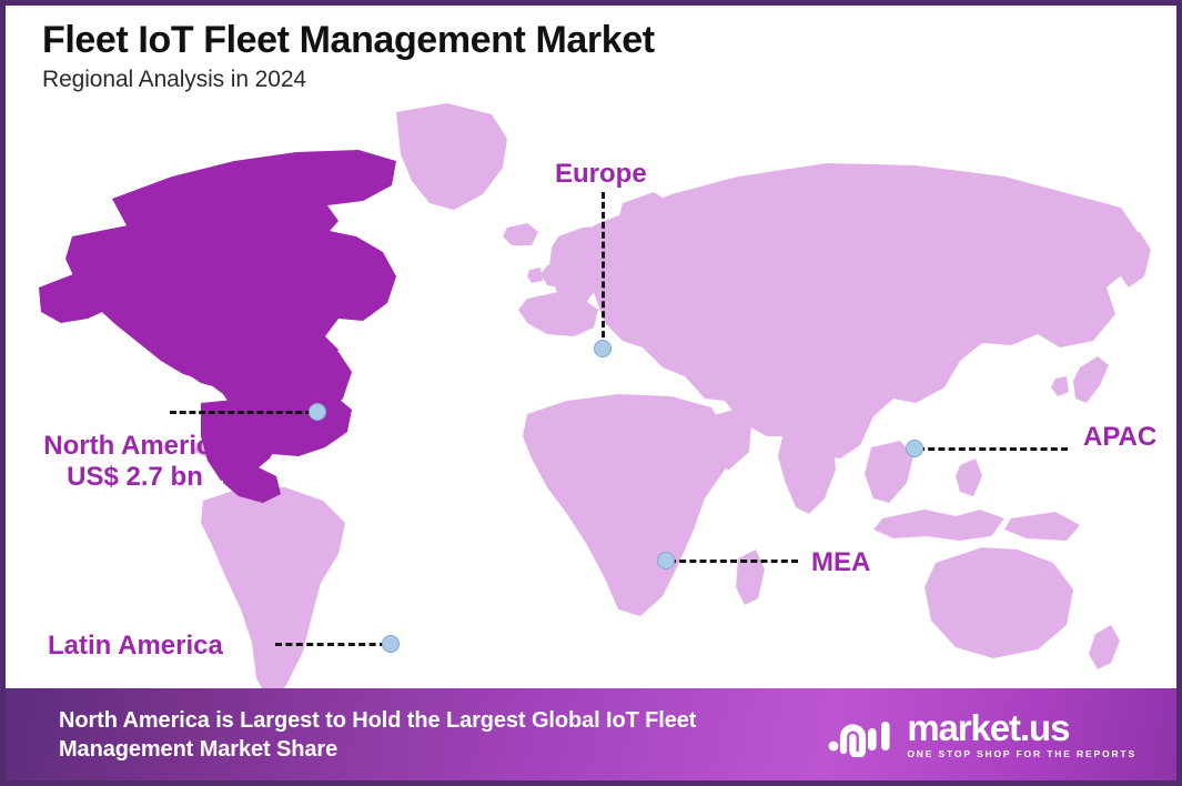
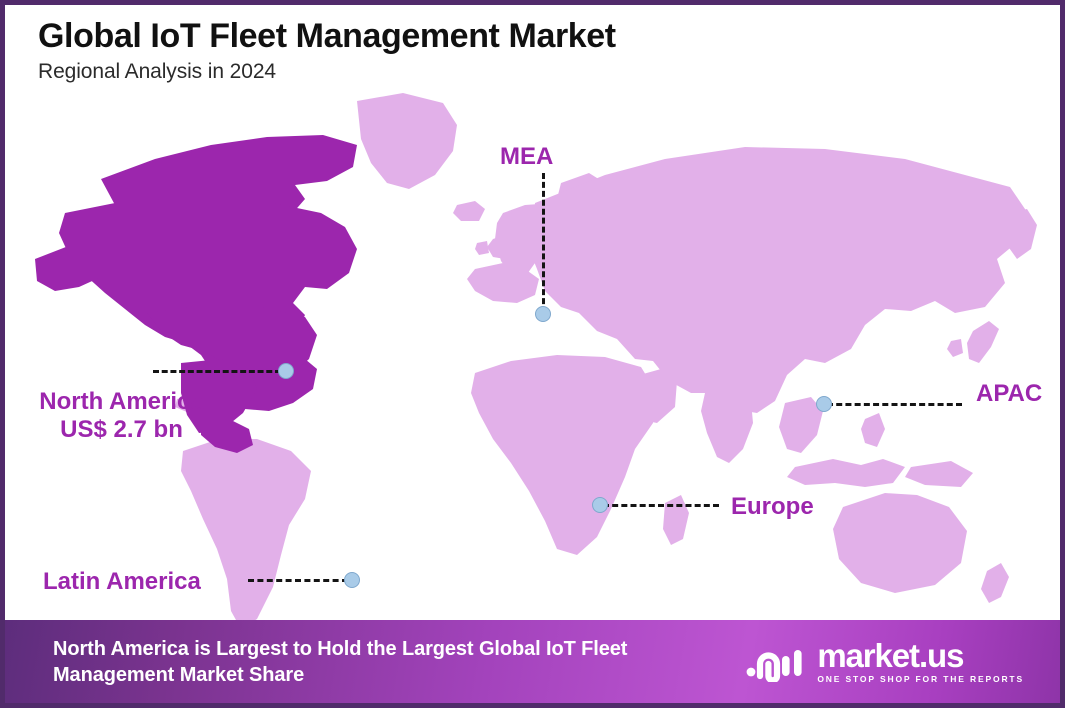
- Fleet IoT Fleet Management Market
+ Global IoT Fleet Management Market
  Regional Analysis in 2024
  North America
  US$ 2.7 bn
- Europe
+ MEA
  APAC
- MEA
+ Europe
  Latin America
  North America is Largest to Hold the Largest Global IoT Fleet Management Market Share
  market.us
  ONE STOP SHOP FOR THE REPORTS
